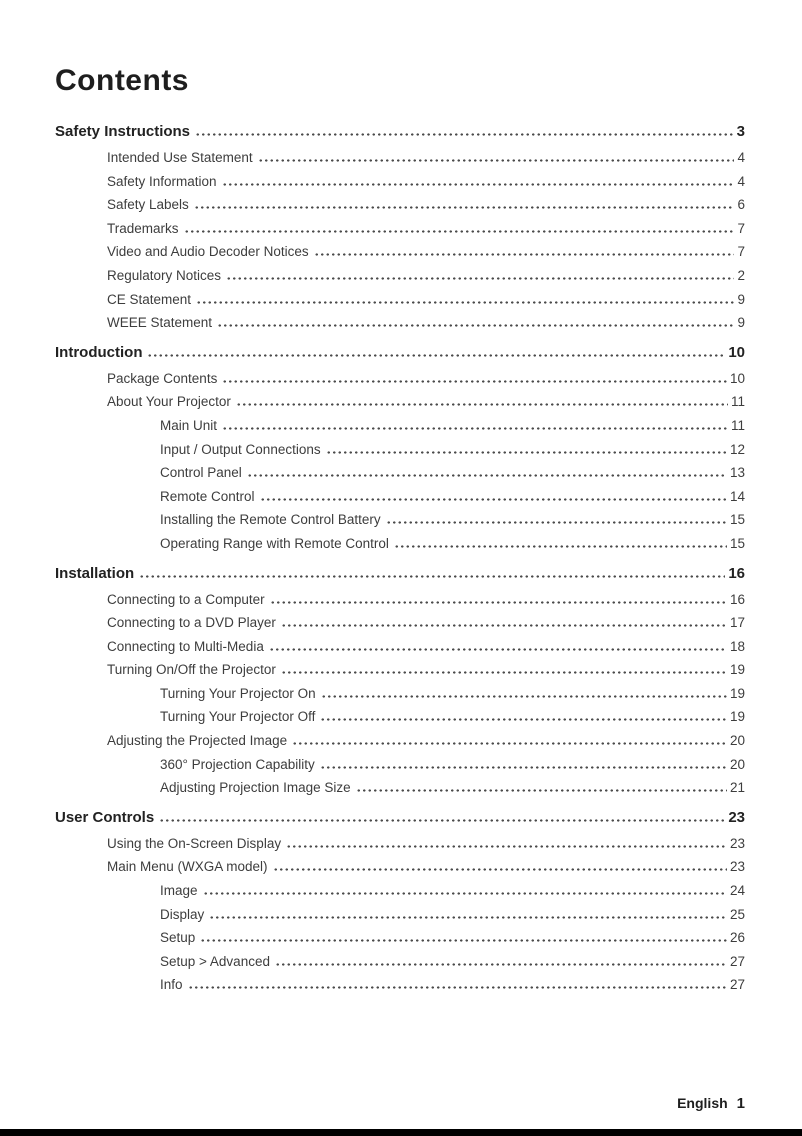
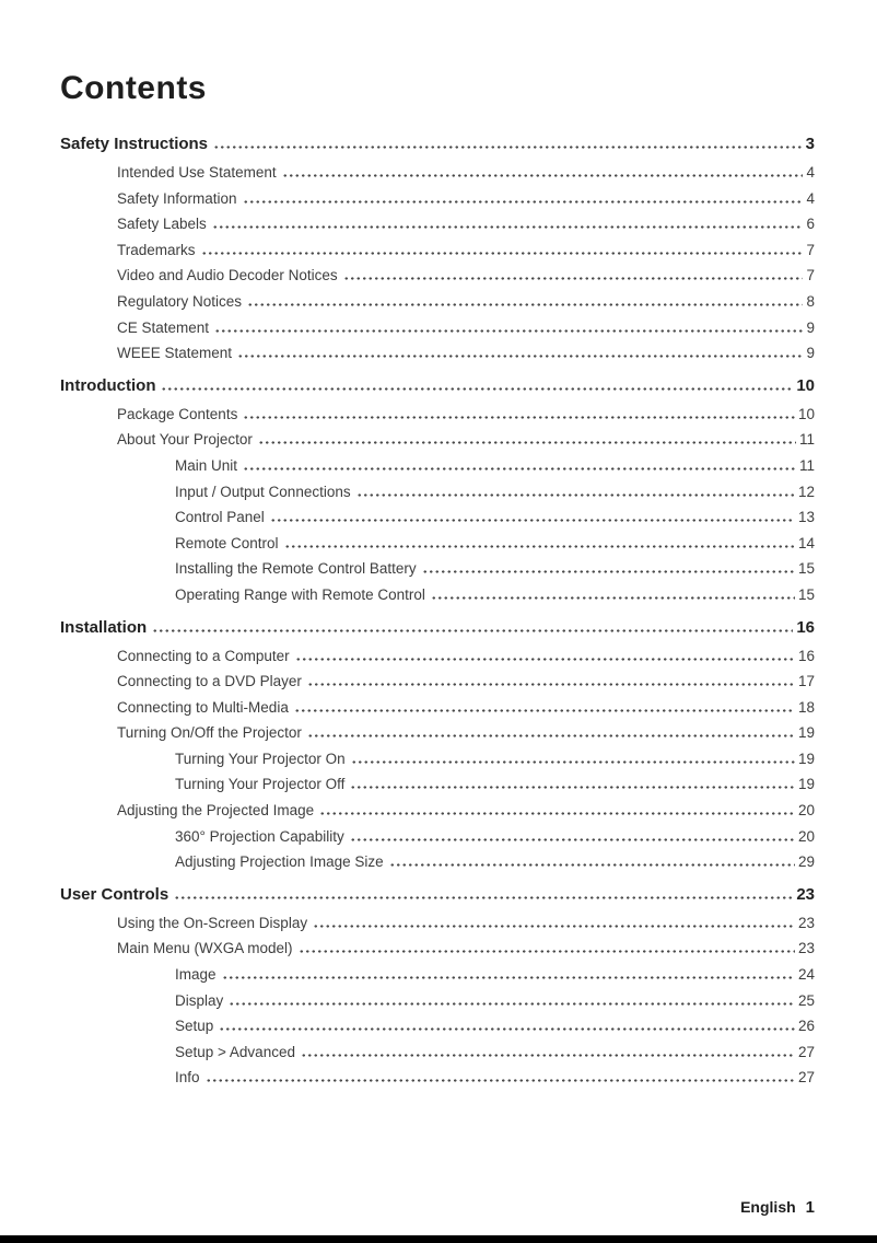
  Contents
  Safety Instructions
  3
  Intended Use Statement
  4
  Safety Information
  4
  Safety Labels
  6
  Trademarks
  7
  Video and Audio Decoder Notices
  7
  Regulatory Notices
- 2
+ 8
  CE Statement
  9
  WEEE Statement
  9
  Introduction
  10
  Package Contents
  10
  About Your Projector
  11
  Main Unit
  11
  Input / Output Connections
  12
  Control Panel
  13
  Remote Control
  14
  Installing the Remote Control Battery
  15
  Operating Range with Remote Control
  15
  Installation
  16
  Connecting to a Computer
  16
  Connecting to a DVD Player
  17
  Connecting to Multi-Media
  18
  Turning On/Off the Projector
  19
  Turning Your Projector On
  19
  Turning Your Projector Off
  19
  Adjusting the Projected Image
  20
  360° Projection Capability
  20
  Adjusting Projection Image Size
- 21
+ 29
  User Controls
  23
  Using the On-Screen Display
  23
  Main Menu (WXGA model)
  23
  Image
  24
  Display
  25
  Setup
  26
  Setup > Advanced
  27
  Info
  27
  English
  1
